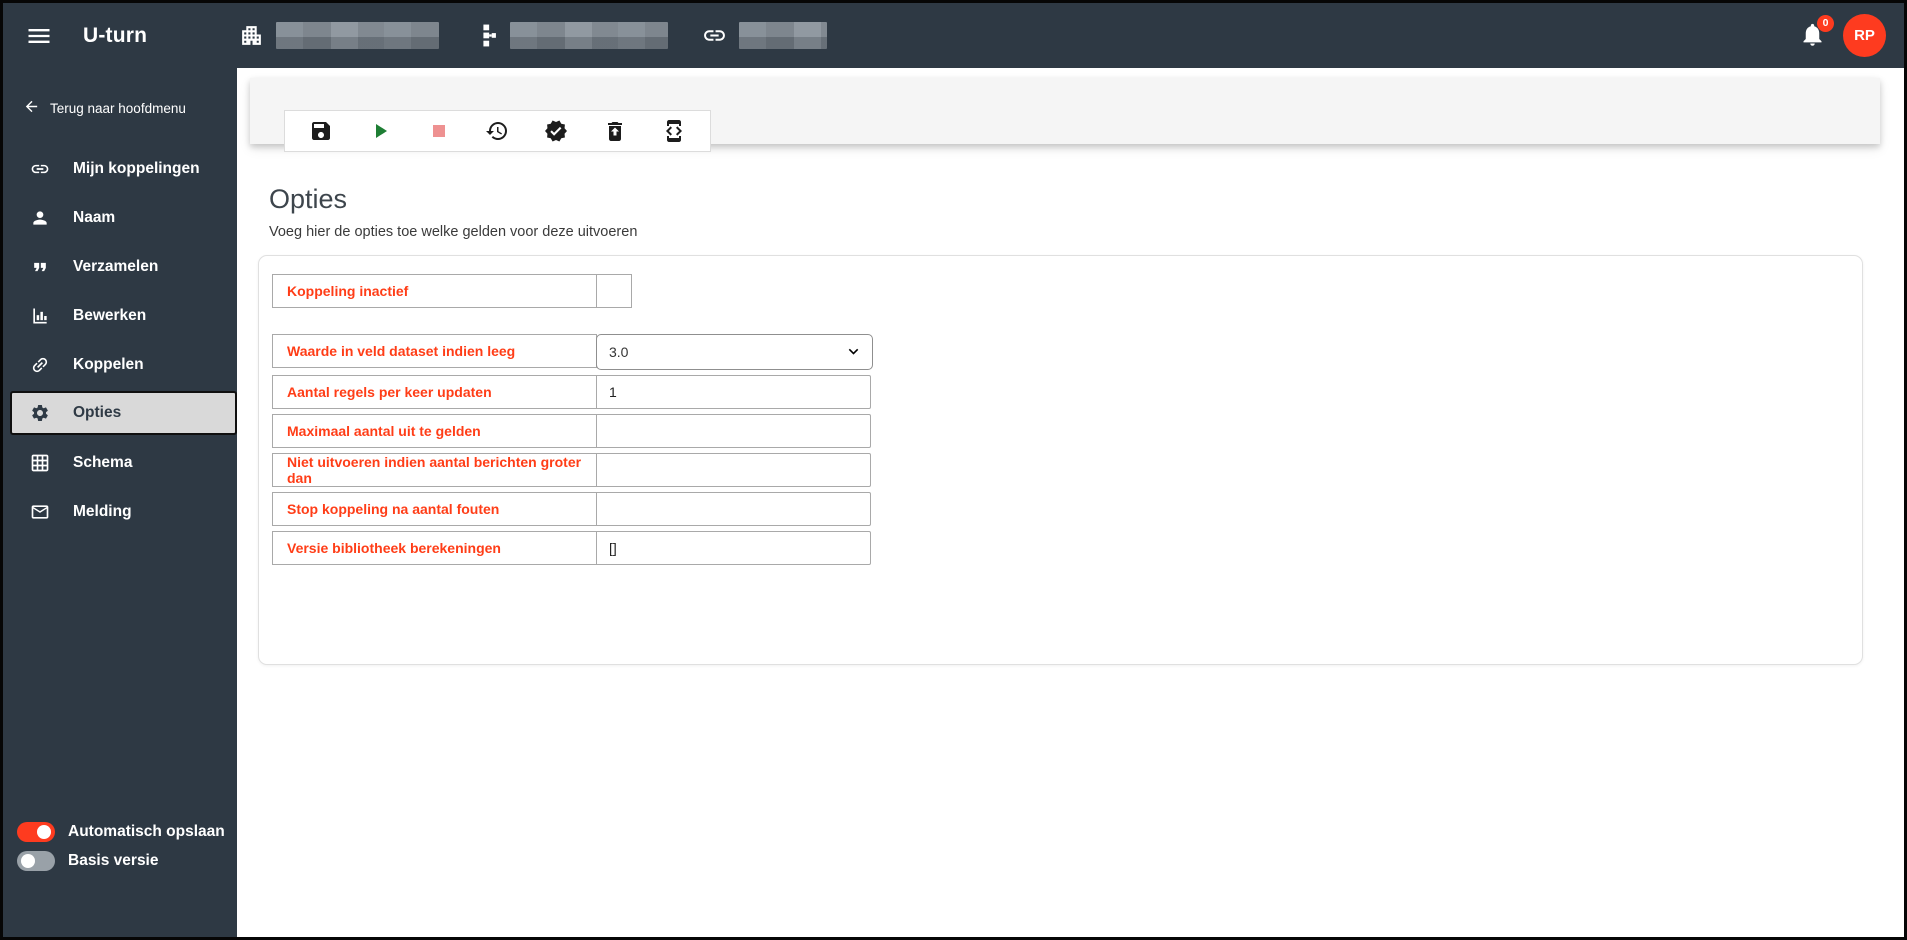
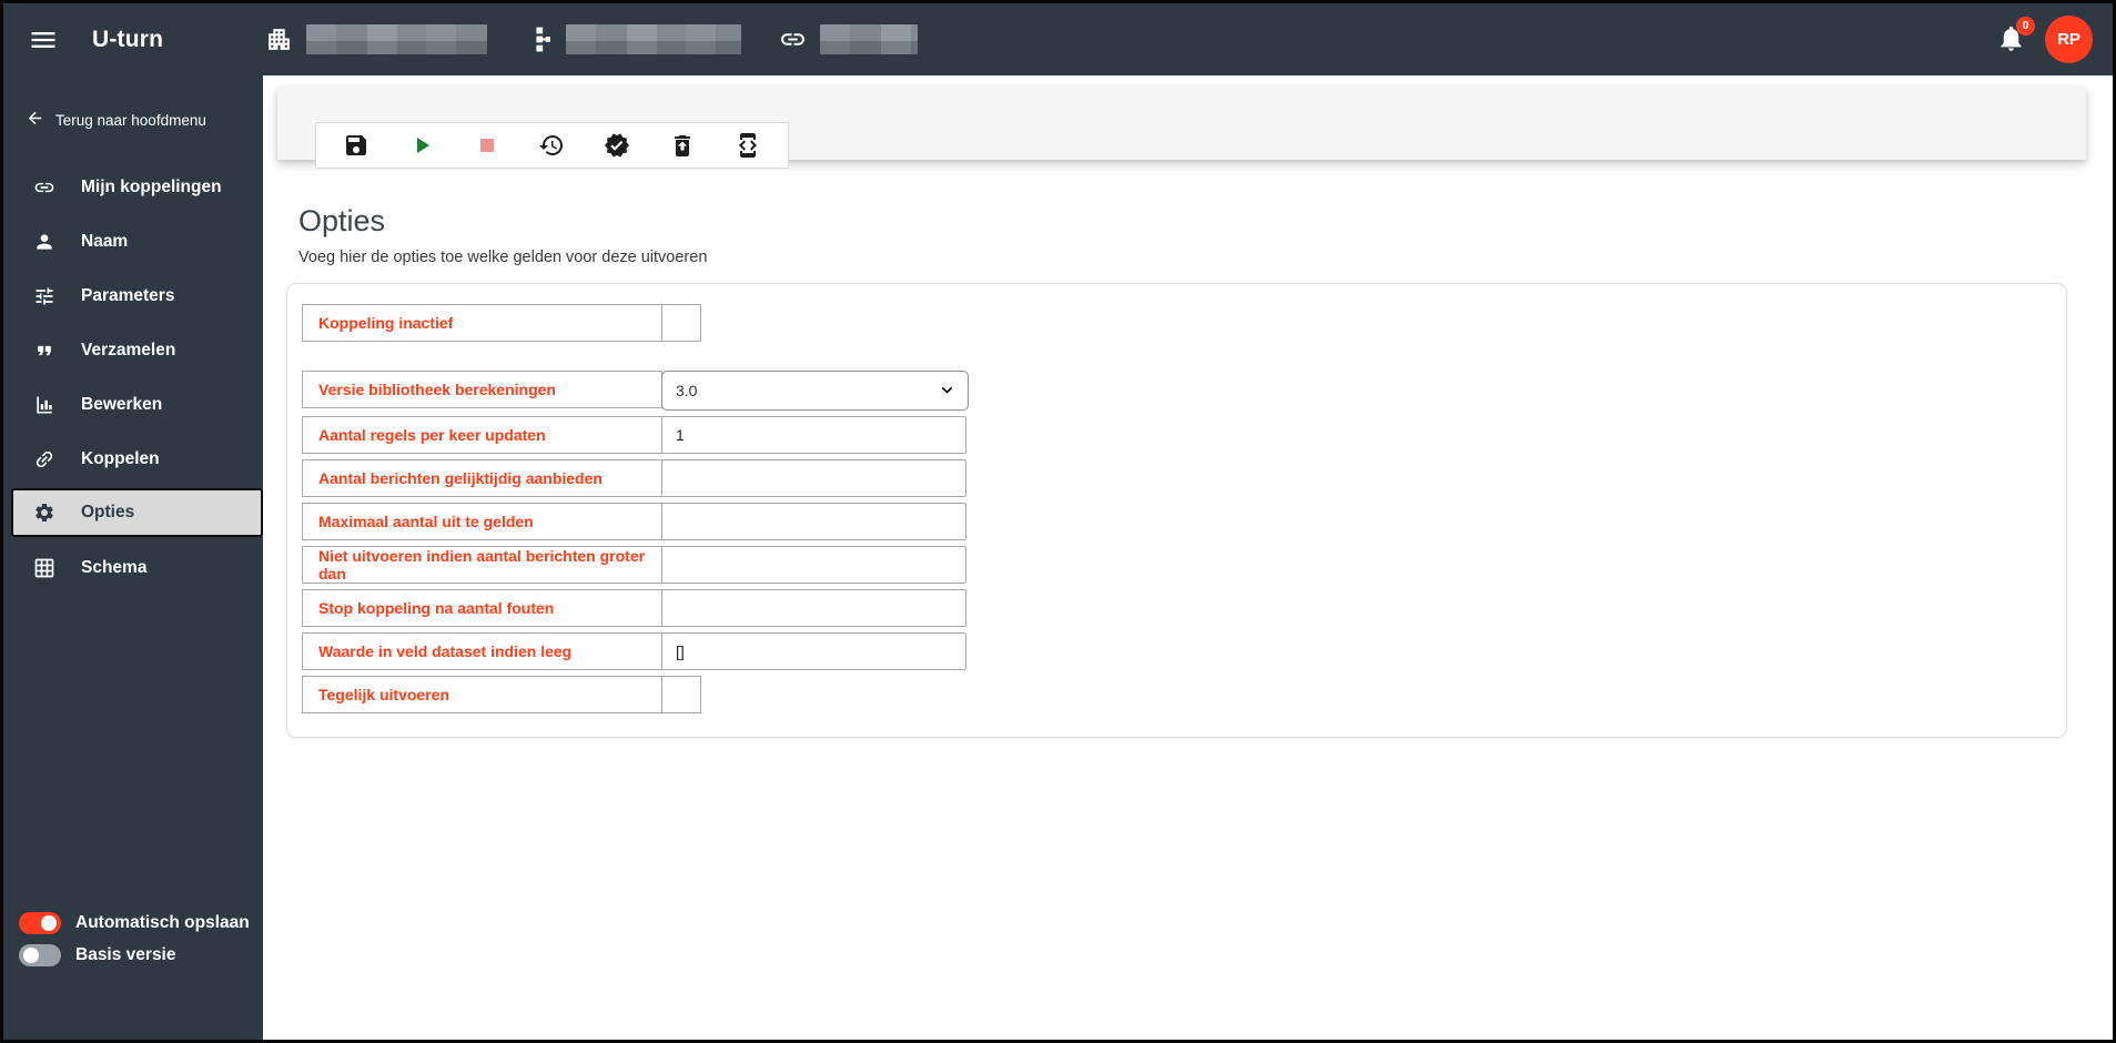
  U-turn
  0
  RP
  Terug naar hoofdmenu
  Mijn koppelingen
  Naam
+ Parameters
  Verzamelen
  Bewerken
  Koppelen
  Opties
  Schema
- Melding
  Automatisch opslaan
  Basis versie
  Opties
  Voeg hier de opties toe welke gelden voor deze uitvoeren
  Koppeling inactief
- Waarde in veld dataset indien leeg
+ Versie bibliotheek berekeningen
  3.0
  Aantal regels per keer updaten
  1
+ Aantal berichten gelijktijdig aanbieden
  Maximaal aantal uit te gelden
  Niet uitvoeren indien aantal berichten groter dan
  Stop koppeling na aantal fouten
- Versie bibliotheek berekeningen
+ Waarde in veld dataset indien leeg
  []
+ Tegelijk uitvoeren
